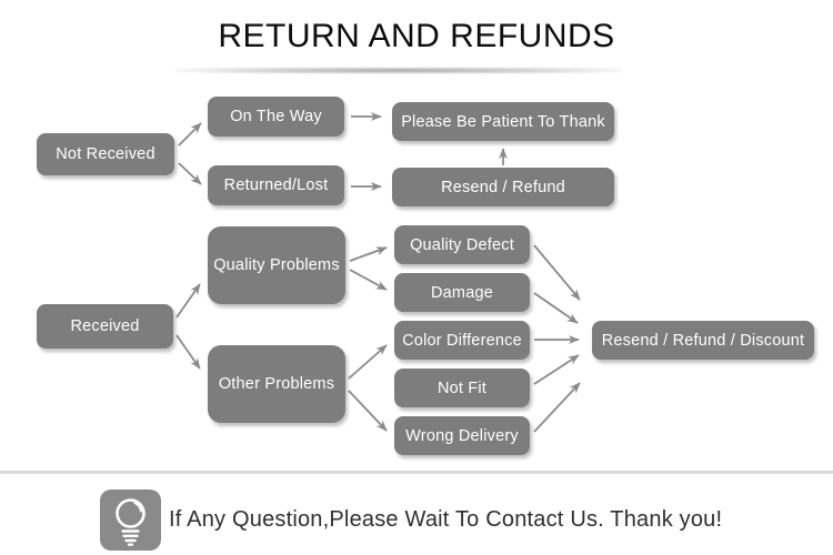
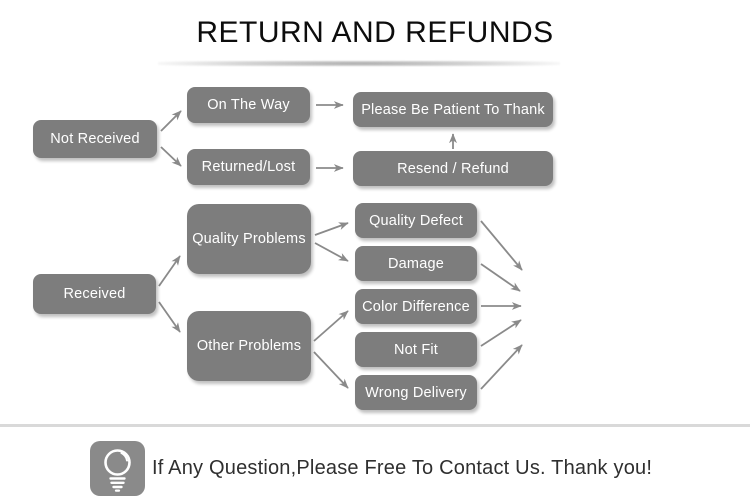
  RETURN AND REFUNDS
  Not Received
  On The Way
  Returned/Lost
  Please Be Patient To Thank
  Resend / Refund
  Received
  Quality Problems
  Other Problems
  Quality Defect
  Damage
  Color Difference
  Not Fit
  Wrong Delivery
- Resend / Refund / Discount
- If Any Question,Please Wait To Contact Us. Thank you!
+ If Any Question,Please Free To Contact Us. Thank you!
